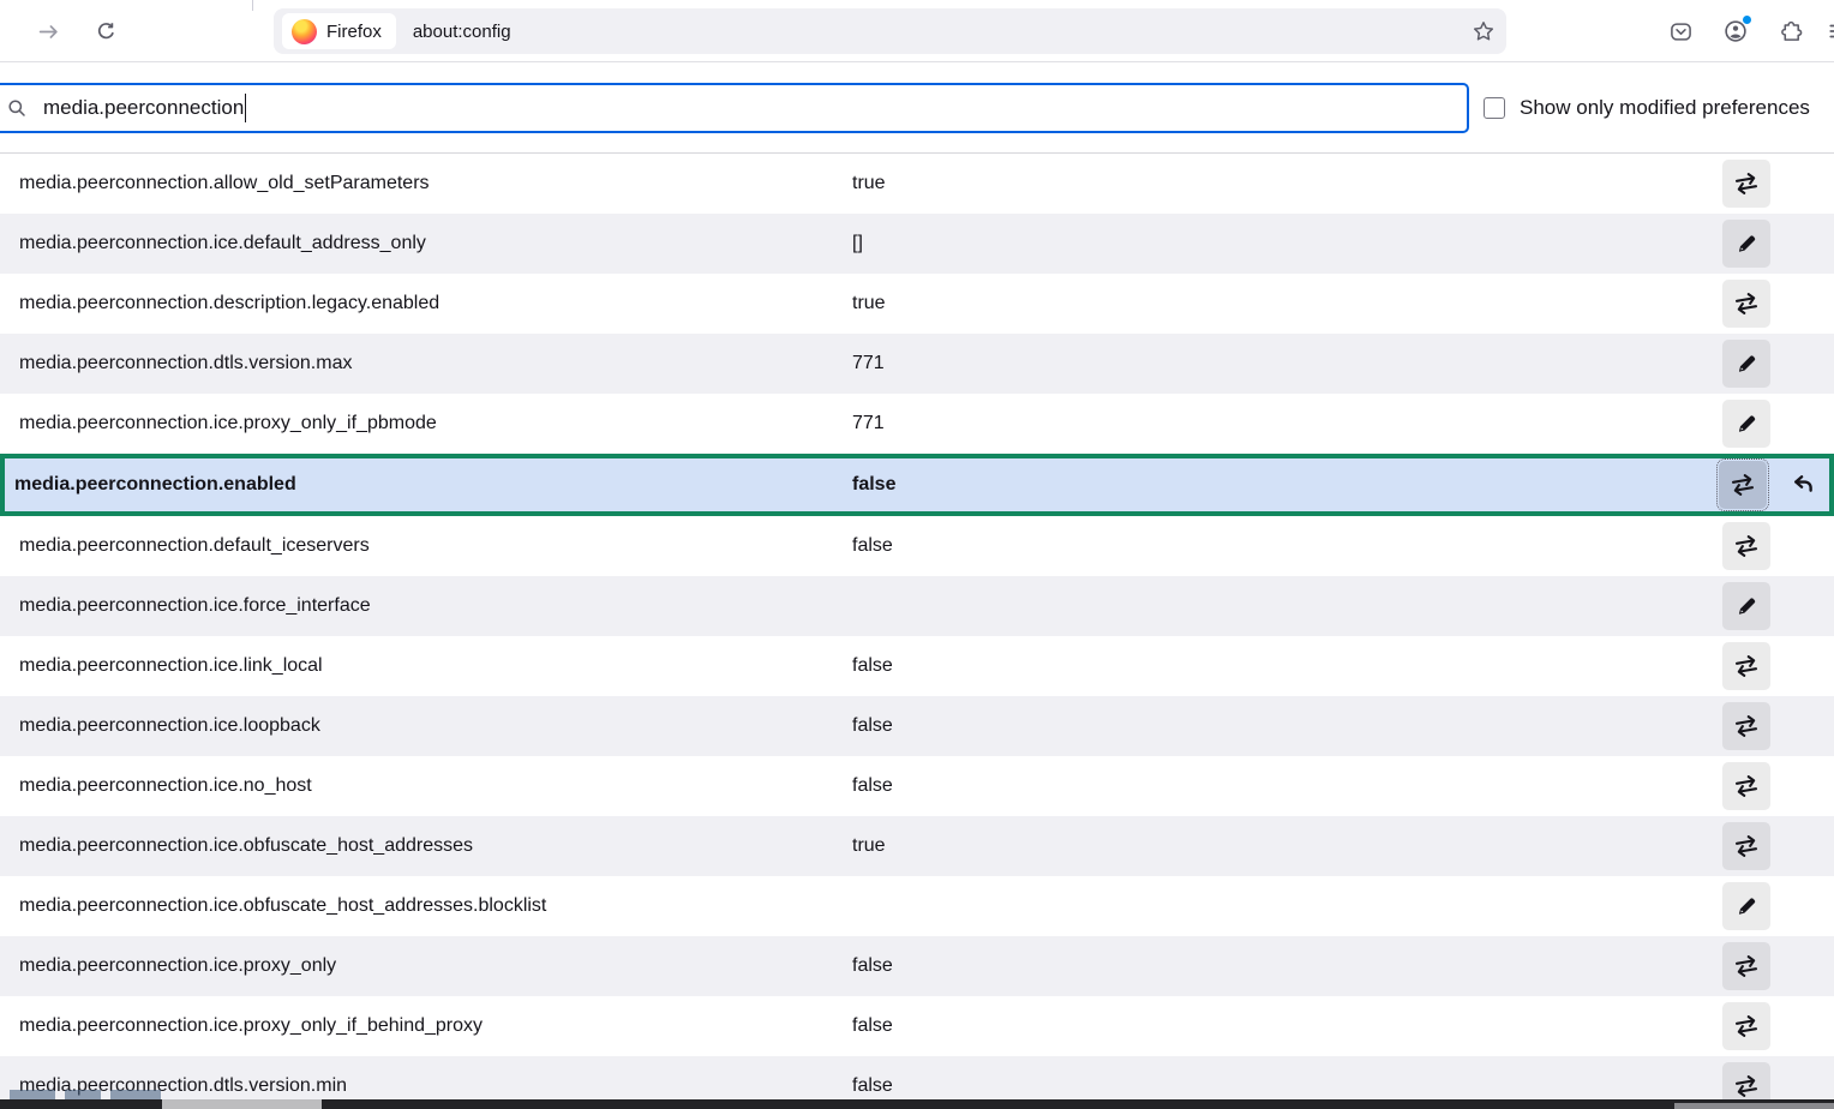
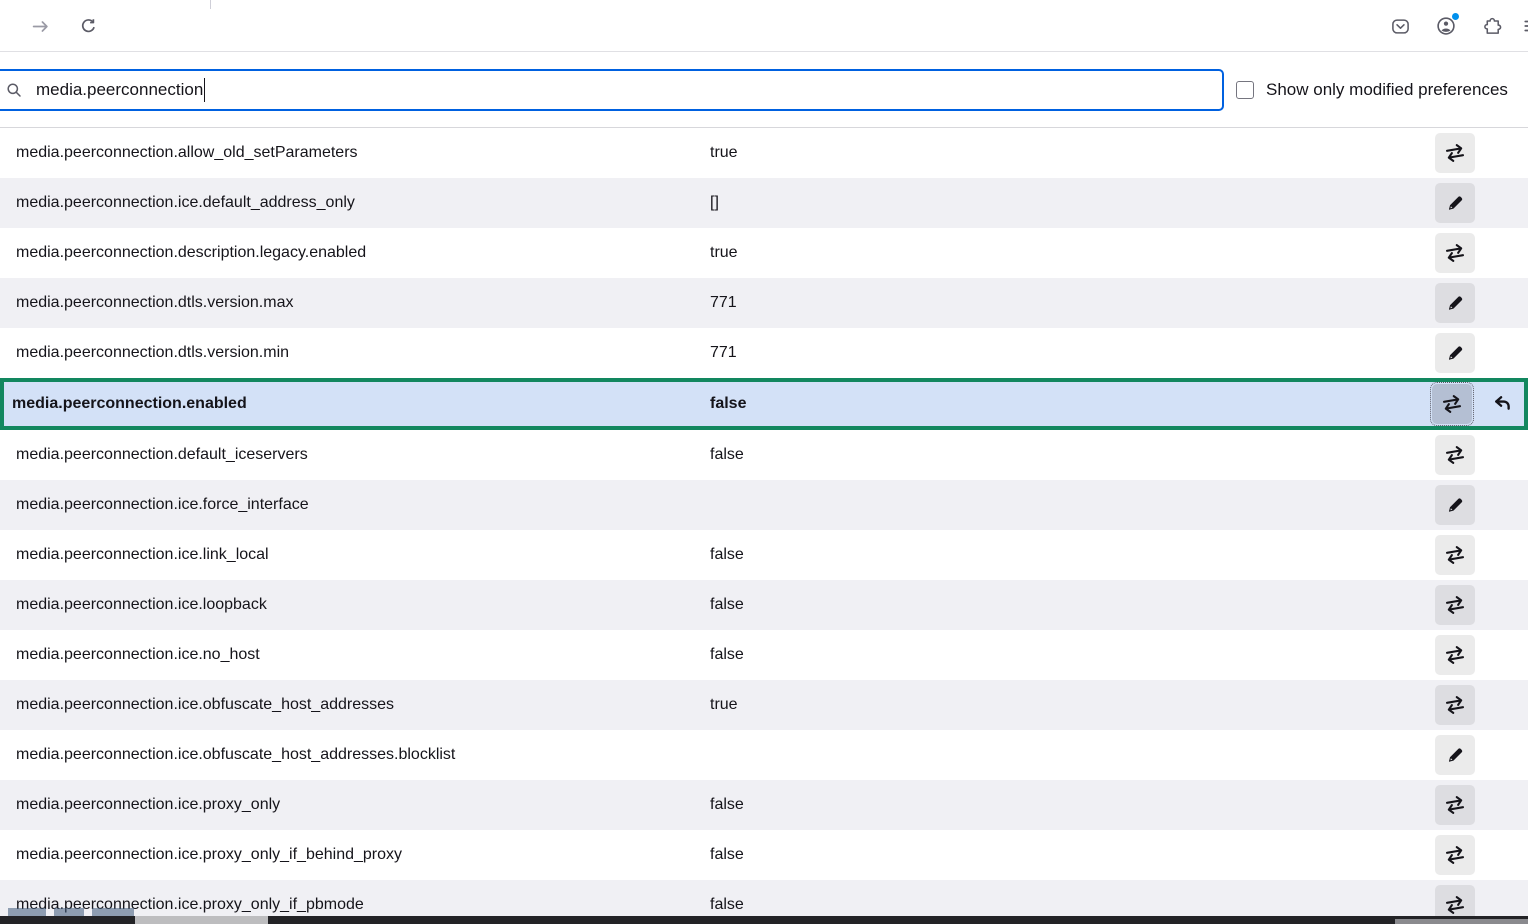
- Firefox
- about:config
  media.peerconnection
  Show only modified preferences
  media.peerconnection.allow_old_setParameters
  true
  media.peerconnection.ice.default_address_only
  []
  media.peerconnection.description.legacy.enabled
  true
  media.peerconnection.dtls.version.max
  771
- media.peerconnection.ice.proxy_only_if_pbmode
+ media.peerconnection.dtls.version.min
  771
  media.peerconnection.enabled
  false
  media.peerconnection.default_iceservers
  false
  media.peerconnection.ice.force_interface
  media.peerconnection.ice.link_local
  false
  media.peerconnection.ice.loopback
  false
  media.peerconnection.ice.no_host
  false
  media.peerconnection.ice.obfuscate_host_addresses
  true
  media.peerconnection.ice.obfuscate_host_addresses.blocklist
  media.peerconnection.ice.proxy_only
  false
  media.peerconnection.ice.proxy_only_if_behind_proxy
  false
- media.peerconnection.dtls.version.min
+ media.peerconnection.ice.proxy_only_if_pbmode
  false
